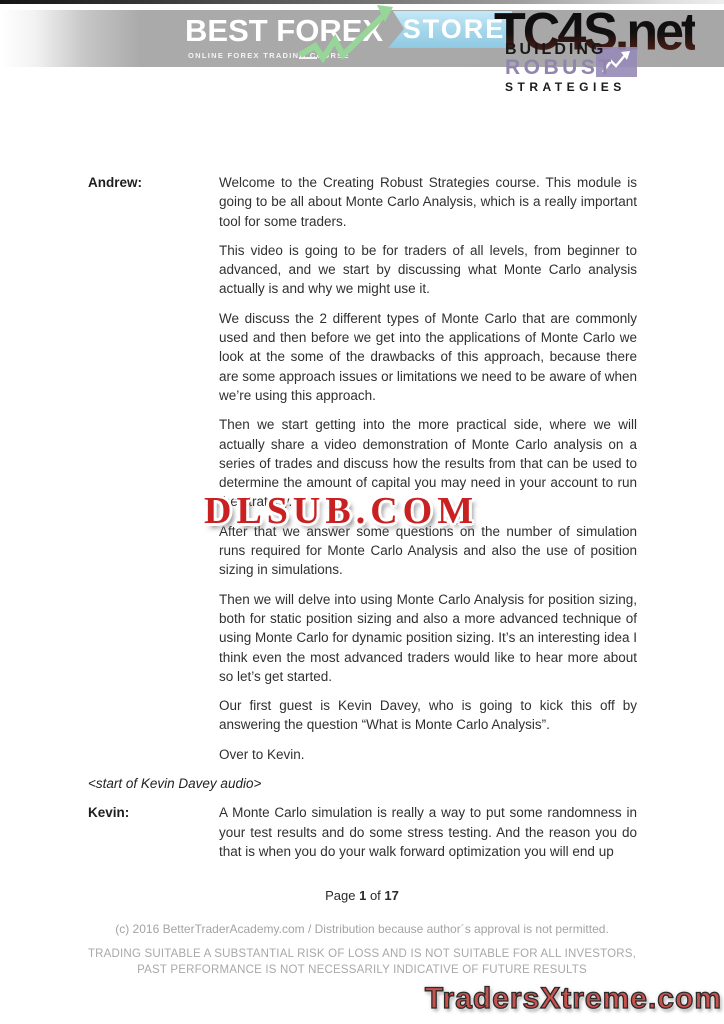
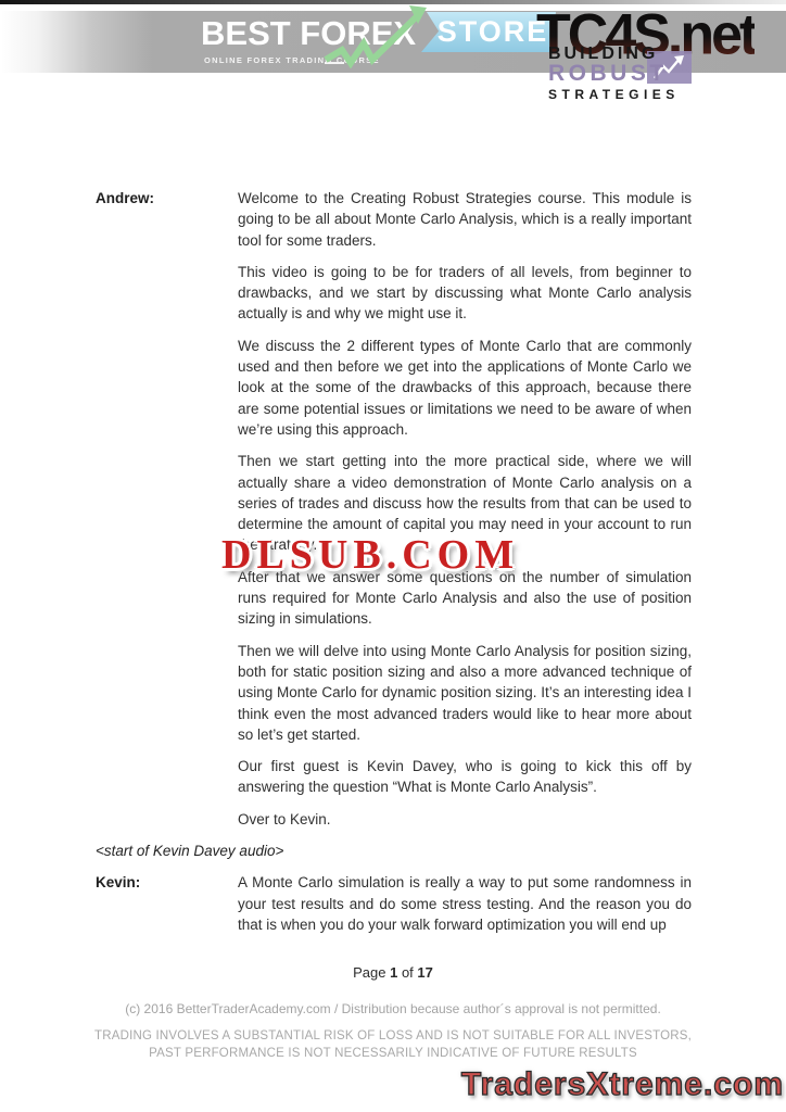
  BEST FOREX
  ONLINE FOREX TRADIN CR
  STOR
  TC4S.net
  BUILDING
  ROBUST
  STRATEGIES
  Andrew:
  Welcome to the Creating Robust Strategies course. This module is going to be all about Monte Carlo Analysis, which is a really important tool for some traders.
- This video is going to be for traders of all levels, from beginner to advanced, and we start by discussing what Monte Carlo analysis actually is and why we might use it.
+ This video is going to be for traders of all levels, from beginner to drawbacks, and we start by discussing what Monte Carlo analysis actually is and why we might use it.
- We discuss the 2 different types of Monte Carlo that are commonly used and then before we get into the applications of Monte Carlo we look at the some of the drawbacks of this approach, because there are some approach issues or limitations we need to be aware of when we’re using this approach.
+ We discuss the 2 different types of Monte Carlo that are commonly used and then before we get into the applications of Monte Carlo we look at the some of the drawbacks of this approach, because there are some potential issues or limitations we need to be aware of when we’re using this approach.
  Then we start getting into the more practical side, where we will actually share a video demonstration of Monte Carlo analysis on a series of trades and discuss how the results from that can be used to determine the amount of capital you may need in your account to run the strategy.
  After that we answer some questions on the number of simulation runs required for Monte Carlo Analysis and also the use of position sizing in simulations.
  Then we will delve into using Monte Carlo Analysis for position sizing, both for static position sizing and also a more advanced technique of using Monte Carlo for dynamic position sizing. It’s an interesting idea I think even the most advanced traders would like to hear more about so let’s get started.
  Our first guest is Kevin Davey, who is going to kick this off by answering the question “What is Monte Carlo Analysis”.
  Over to Kevin.
  <start of Kevin Davey audio>
  Kevin:
  A Monte Carlo simulation is really a way to put some randomness in your test results and do some stress testing. And the reason you do that is when you do your walk forward optimization you will end up
  DLSUB.COM
  TradersXtreme.com
  Page 1 of 17
  (c) 2016 BetterTraderAcademy.com / Distribution because author´s approval is not permitted.
- TRADING SUITABLE A SUBSTANTIAL RISK OF LOSS AND IS NOT SUITABLE FOR ALL INVESTORS,
+ TRADING INVOLVES A SUBSTANTIAL RISK OF LOSS AND IS NOT SUITABLE FOR ALL INVESTORS,
  PAST PERFORMANCE IS NOT NECESSARILY INDICATIVE OF FUTURE RESULTS
